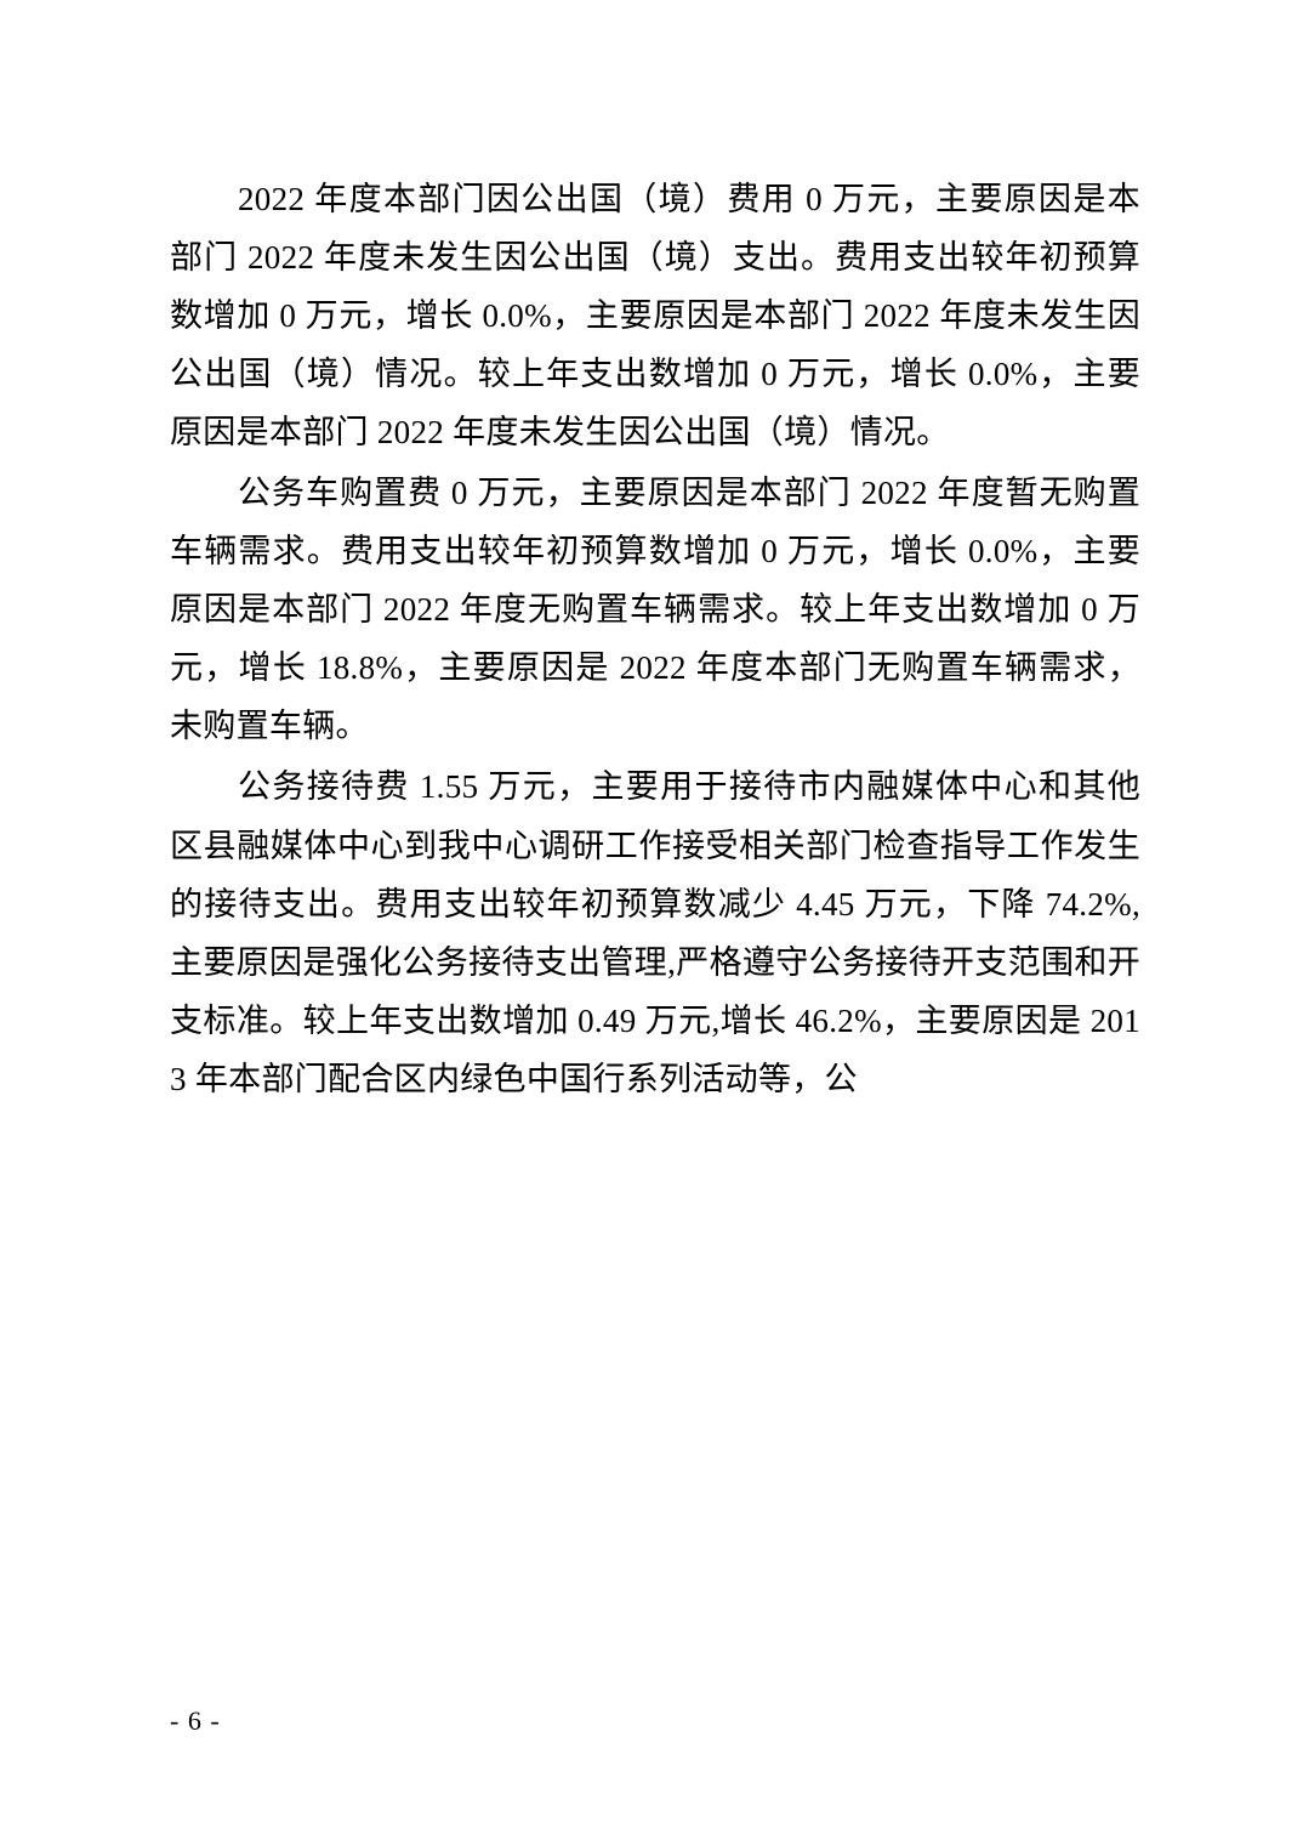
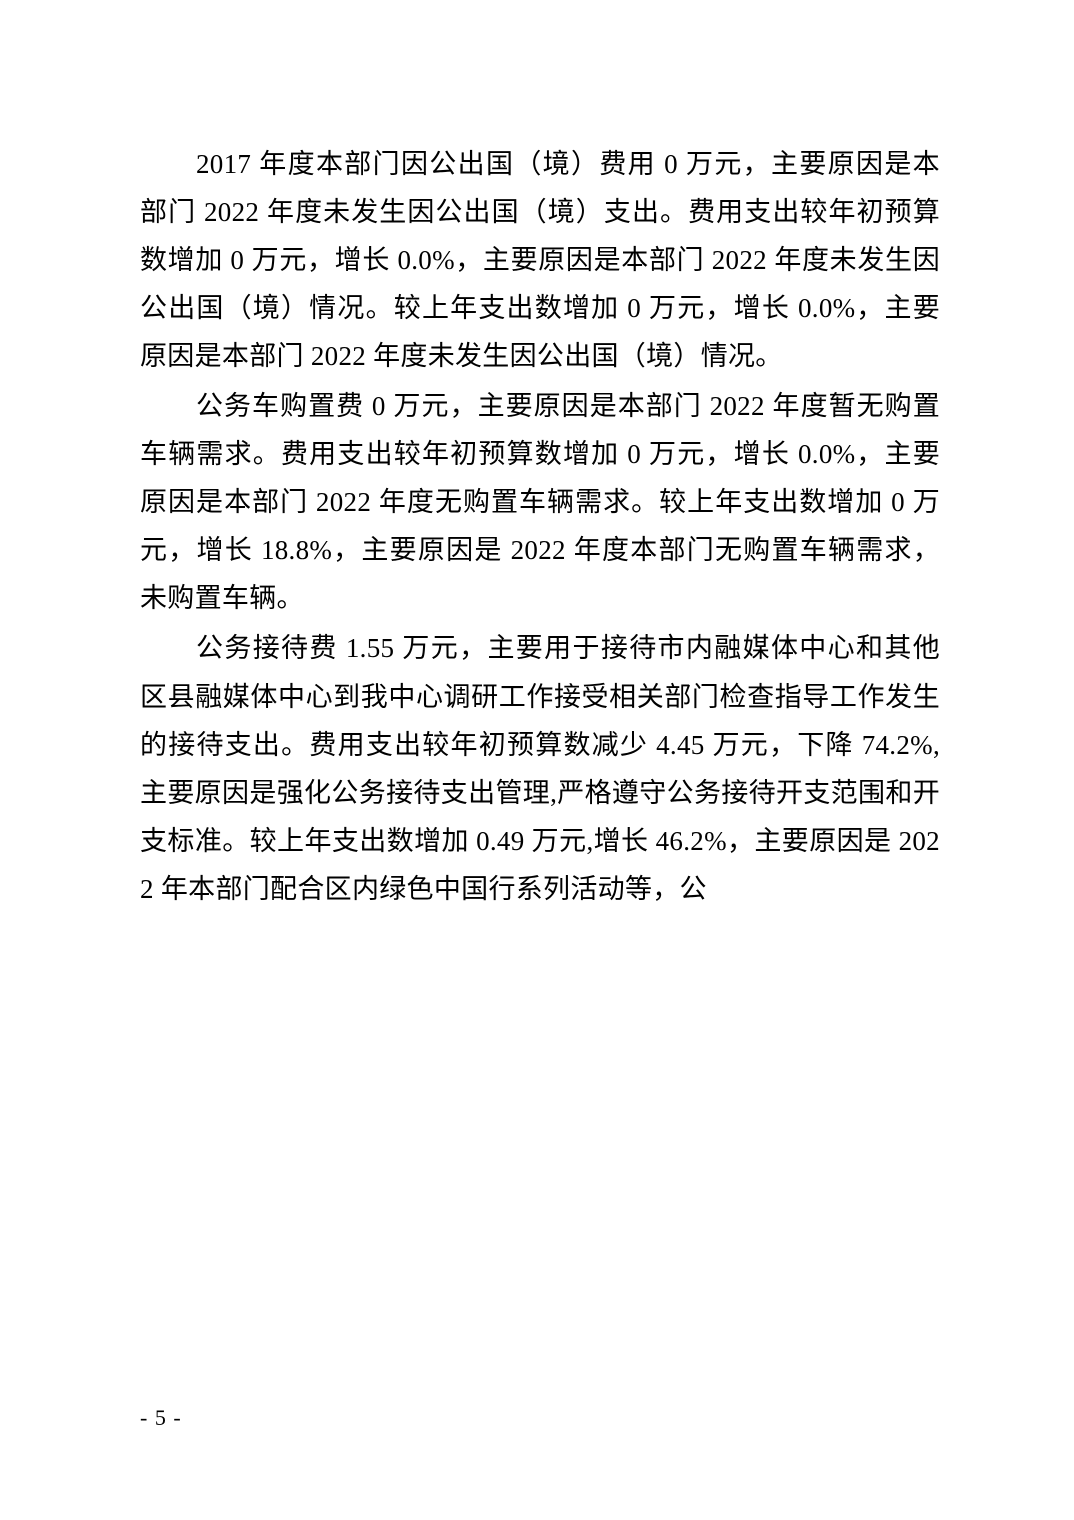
- 2022 年度本部门因公出国（境）费用 0 万元，主要原因是本部门 2022 年度未发生因公出国（境）支出。费用支出较年初预算数增加 0 万元，增长 0.0%，主要原因是本部门 2022 年度未发生因公出国（境）情况。较上年支出数增加 0 万元，增长 0.0%，主要原因是本部门 2022 年度未发生因公出国（境）情况。
+ 2017 年度本部门因公出国（境）费用 0 万元，主要原因是本部门 2022 年度未发生因公出国（境）支出。费用支出较年初预算数增加 0 万元，增长 0.0%，主要原因是本部门 2022 年度未发生因公出国（境）情况。较上年支出数增加 0 万元，增长 0.0%，主要原因是本部门 2022 年度未发生因公出国（境）情况。
  公务车购置费 0 万元，主要原因是本部门 2022 年度暂无购置车辆需求。费用支出较年初预算数增加 0 万元，增长 0.0%，主要原因是本部门 2022 年度无购置车辆需求。较上年支出数增加 0 万元，增长 18.8%，主要原因是 2022 年度本部门无购置车辆需求，未购置车辆。
- 公务接待费 1.55 万元，主要用于接待市内融媒体中心和其他区县融媒体中心到我中心调研工作接受相关部门检查指导工作发生的接待支出。费用支出较年初预算数减少 4.45 万元，下降 74.2%,主要原因是强化公务接待支出管理,严格遵守公务接待开支范围和开支标准。较上年支出数增加 0.49 万元,增长 46.2%，主要原因是 2013 年本部门配合区内绿色中国行系列活动等，公
+ 公务接待费 1.55 万元，主要用于接待市内融媒体中心和其他区县融媒体中心到我中心调研工作接受相关部门检查指导工作发生的接待支出。费用支出较年初预算数减少 4.45 万元，下降 74.2%,主要原因是强化公务接待支出管理,严格遵守公务接待开支范围和开支标准。较上年支出数增加 0.49 万元,增长 46.2%，主要原因是 2022 年本部门配合区内绿色中国行系列活动等，公
- - 6 -
+ - 5 -
